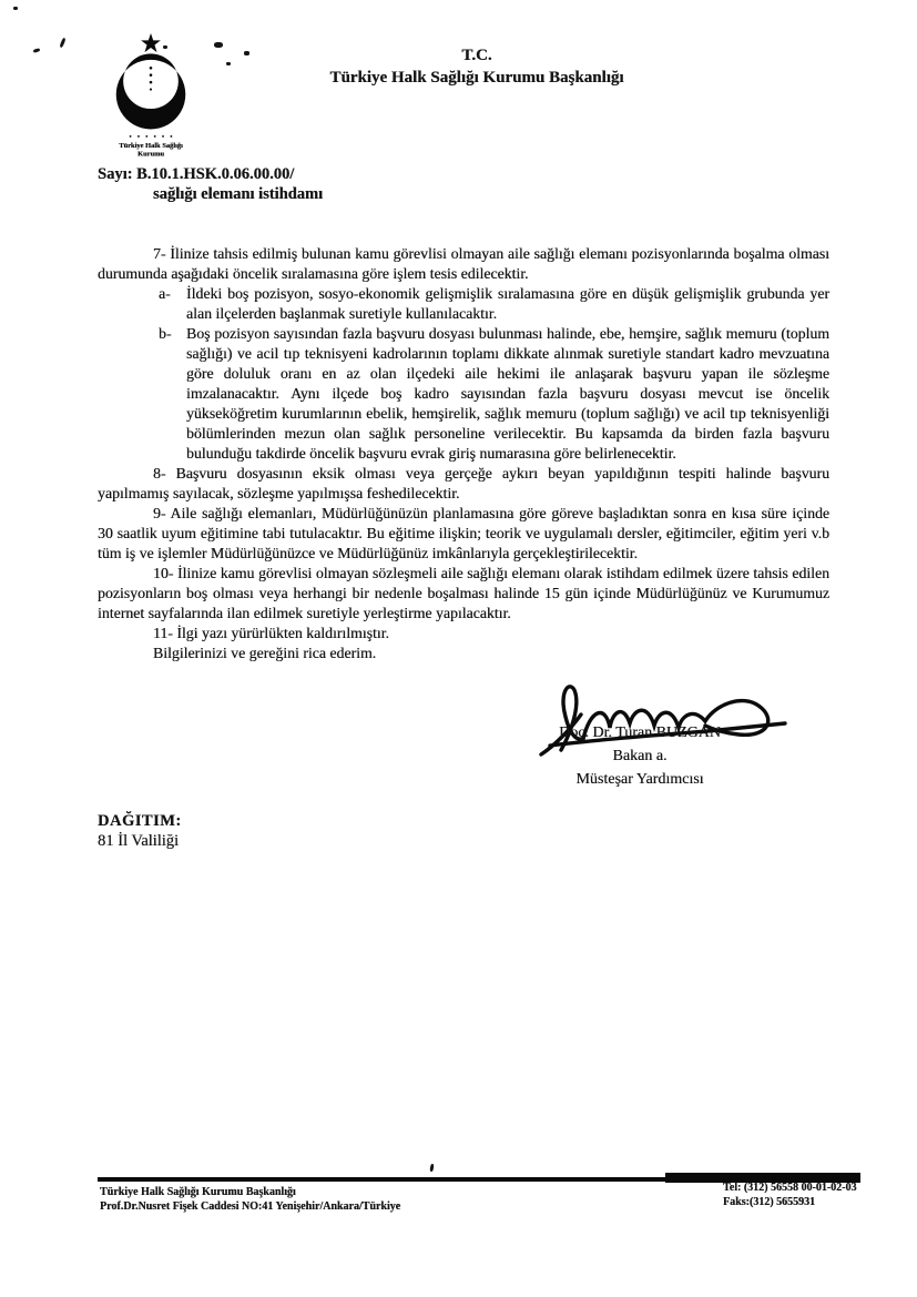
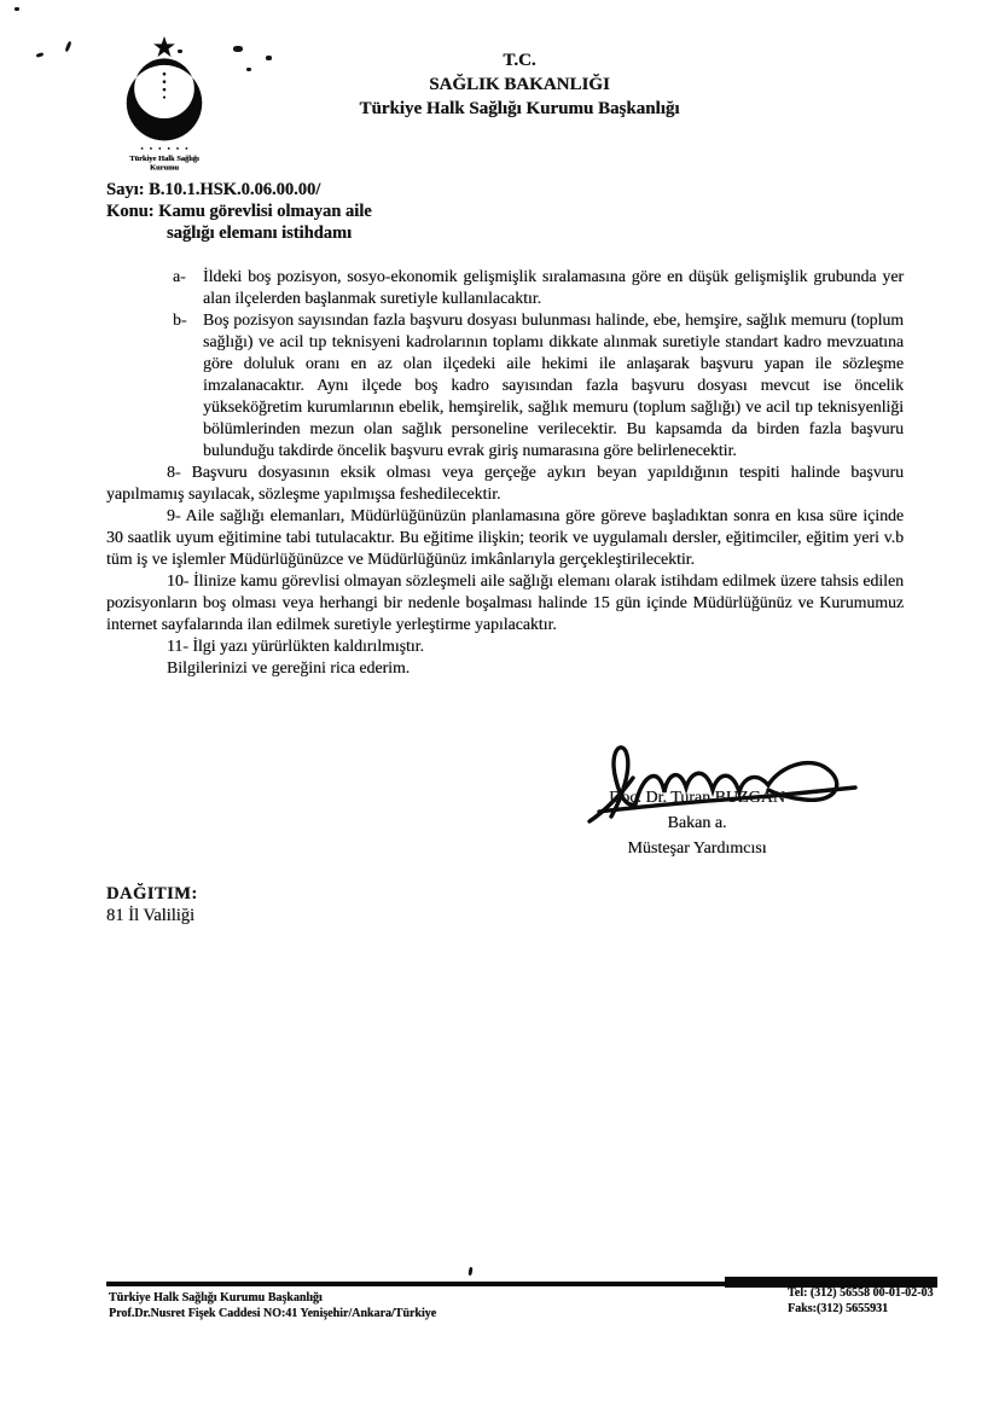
  T.C.
+ SAĞLIK BAKANLIĞI
  Türkiye Halk Sağlığı Kurumu Başkanlığı
  Sayı: B.10.1.HSK.0.06.00.00/
+ Konu: Kamu görevlisi olmayan aile
  sağlığı elemanı istihdamı
- 7- İlinize tahsis edilmiş bulunan kamu görevlisi olmayan aile sağlığı elemanı pozisyonlarında boşalma olması durumunda aşağıdaki öncelik sıralamasına göre işlem tesis edilecektir.
  a-
  İldeki boş pozisyon, sosyo-ekonomik gelişmişlik sıralamasına göre en düşük gelişmişlik grubunda yer alan ilçelerden başlanmak suretiyle kullanılacaktır.
  b-
  Boş pozisyon sayısından fazla başvuru dosyası bulunması halinde, ebe, hemşire, sağlık memuru (toplum sağlığı) ve acil tıp teknisyeni kadrolarının toplamı dikkate alınmak suretiyle standart kadro mevzuatına göre doluluk oranı en az olan ilçedeki aile hekimi ile anlaşarak başvuru yapan ile sözleşme imzalanacaktır. Aynı ilçede boş kadro sayısından fazla başvuru dosyası mevcut ise öncelik yükseköğretim kurumlarının ebelik, hemşirelik, sağlık memuru (toplum sağlığı) ve acil tıp teknisyenliği bölümlerinden mezun olan sağlık personeline verilecektir. Bu kapsamda da birden fazla başvuru bulunduğu takdirde öncelik başvuru evrak giriş numarasına göre belirlenecektir.
  8- Başvuru dosyasının eksik olması veya gerçeğe aykırı beyan yapıldığının tespiti halinde başvuru yapılmamış sayılacak, sözleşme yapılmışsa feshedilecektir.
  9- Aile sağlığı elemanları, Müdürlüğünüzün planlamasına göre göreve başladıktan sonra en kısa süre içinde 30 saatlik uyum eğitimine tabi tutulacaktır. Bu eğitime ilişkin; teorik ve uygulamalı dersler, eğitimciler, eğitim yeri v.b tüm iş ve işlemler Müdürlüğünüzce ve Müdürlüğünüz imkânlarıyla gerçekleştirilecektir.
  10- İlinize kamu görevlisi olmayan sözleşmeli aile sağlığı elemanı olarak istihdam edilmek üzere tahsis edilen pozisyonların boş olması veya herhangi bir nedenle boşalması halinde 15 gün içinde Müdürlüğünüz ve Kurumumuz internet sayfalarında ilan edilmek suretiyle yerleştirme yapılacaktır.
  11- İlgi yazı yürürlükten kaldırılmıştır.
  Bilgilerinizi ve gereğini rica ederim.
  Doç. Dr. Turan BUZGAN
  Bakan a.
  Müsteşar Yardımcısı
  DAĞITIM:
  81 İl Valiliği
  Türkiye Halk Sağlığı Kurumu Başkanlığı
  Prof.Dr.Nusret Fişek Caddesi NO:41 Yenişehir/Ankara/Türkiye
  Tel: (312) 56558 00-01-02-03
  Faks:(312) 5655931
